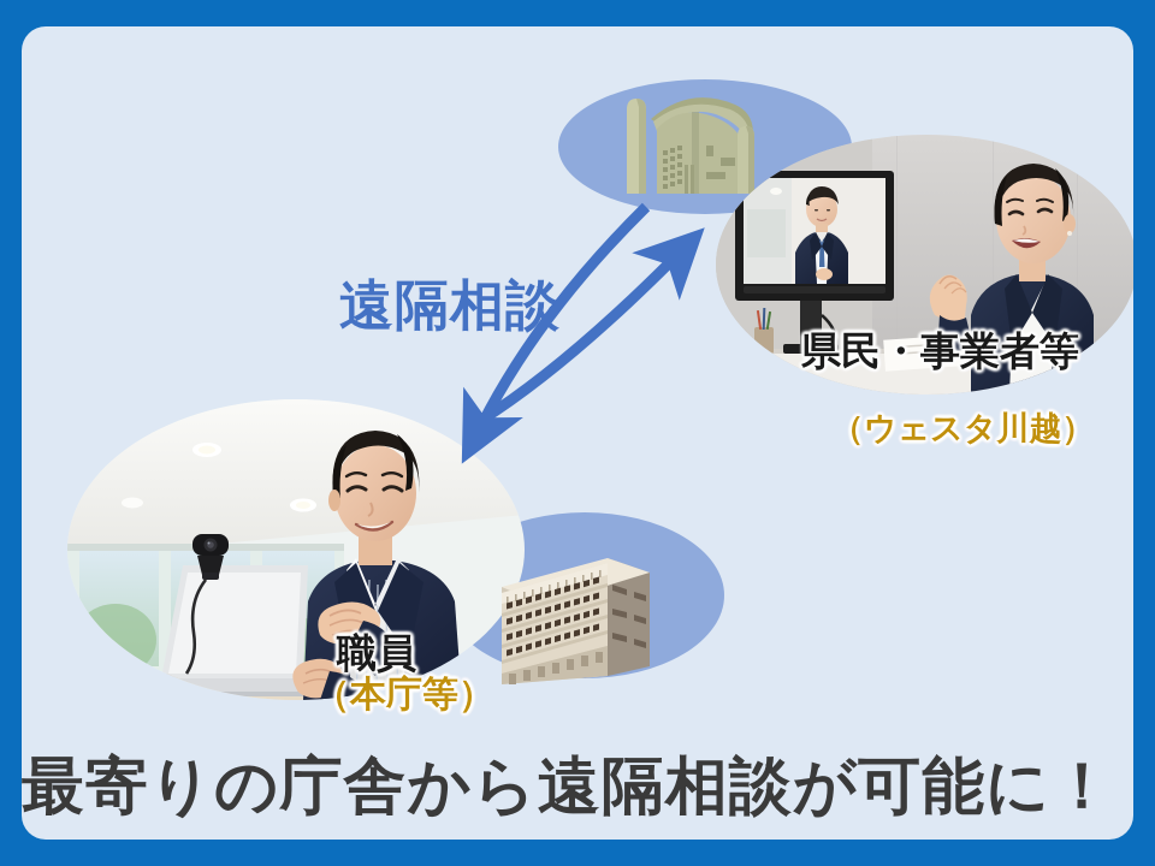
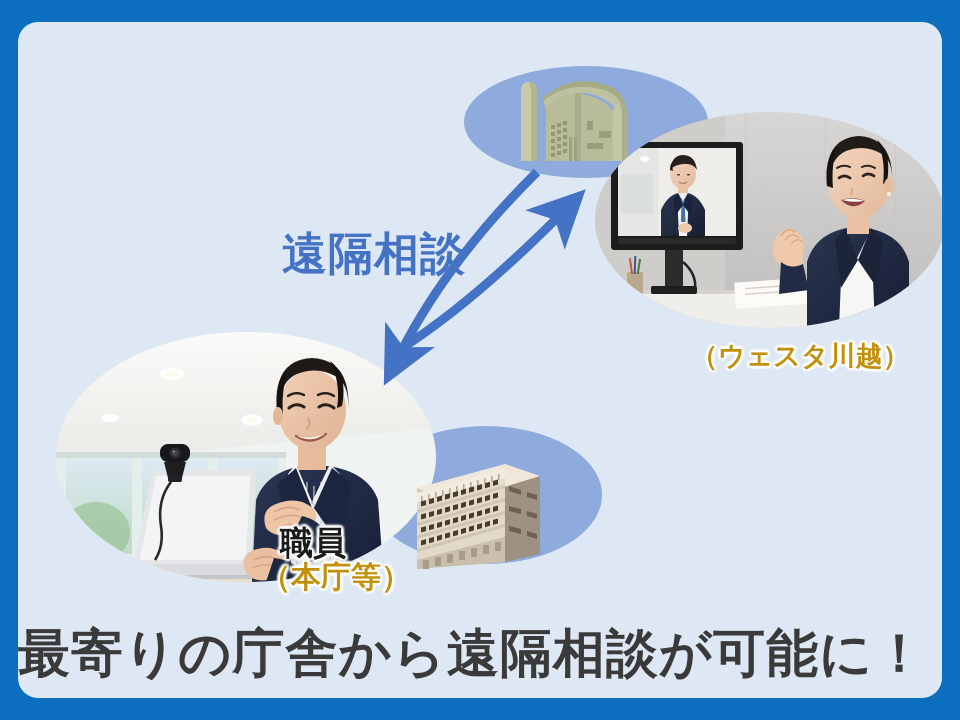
  遠隔相談
- 県民・事業者等
  （ウェスタ川越）
  職員
  （本庁等）
  最寄りの庁舎から遠隔相談が可能に！
